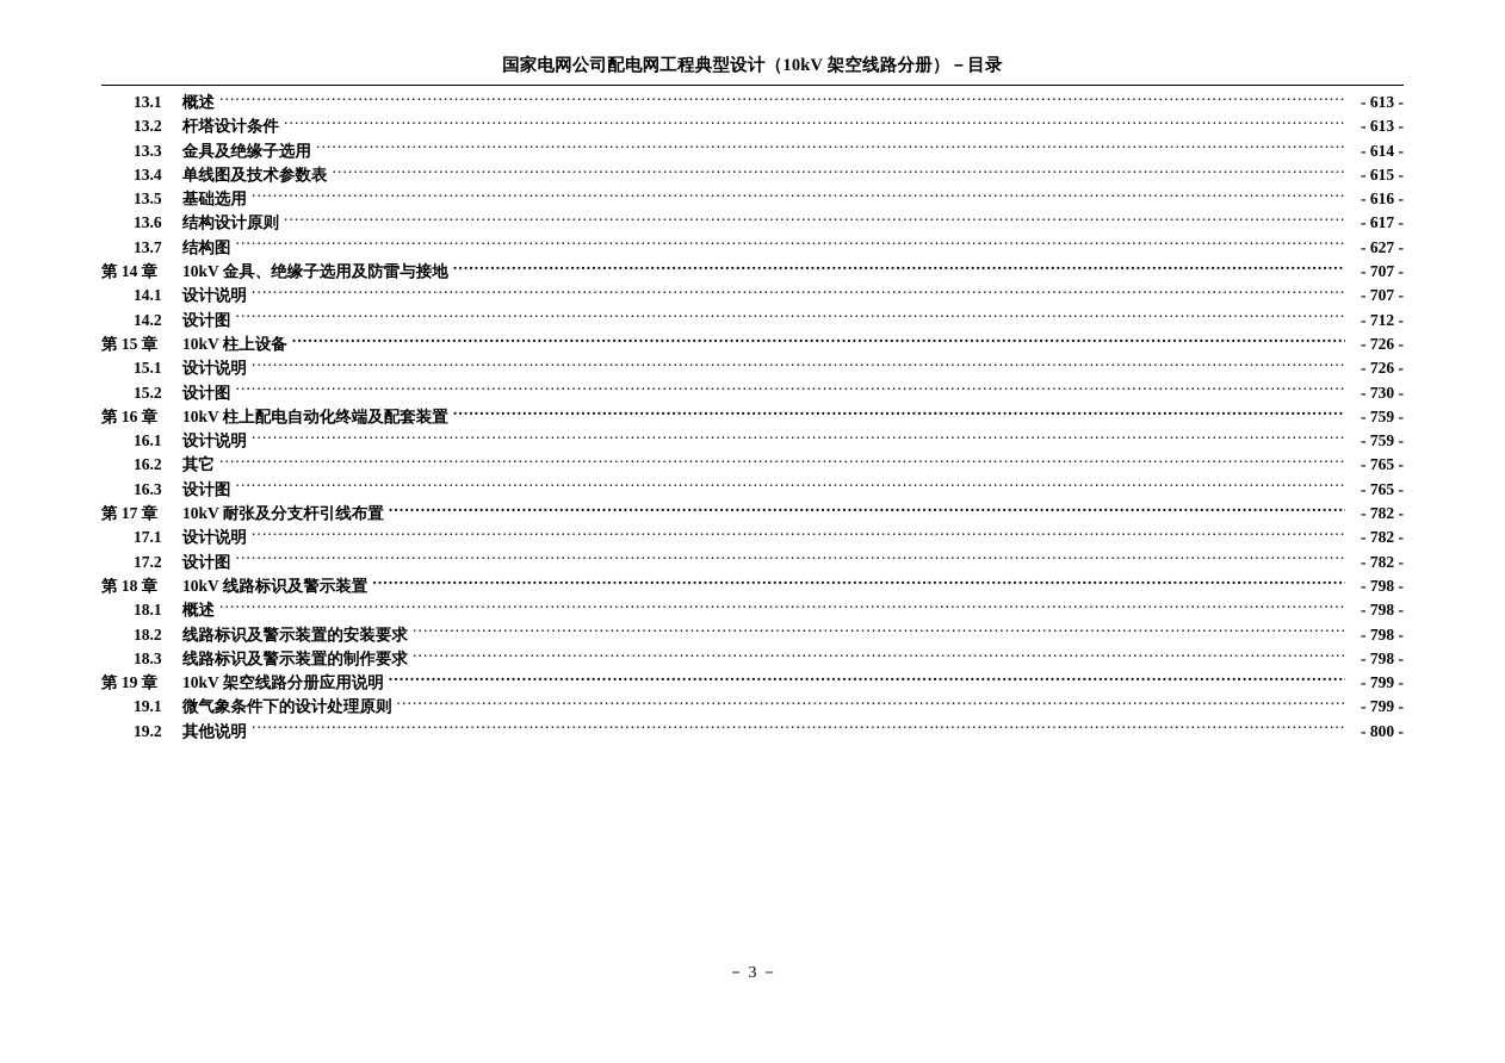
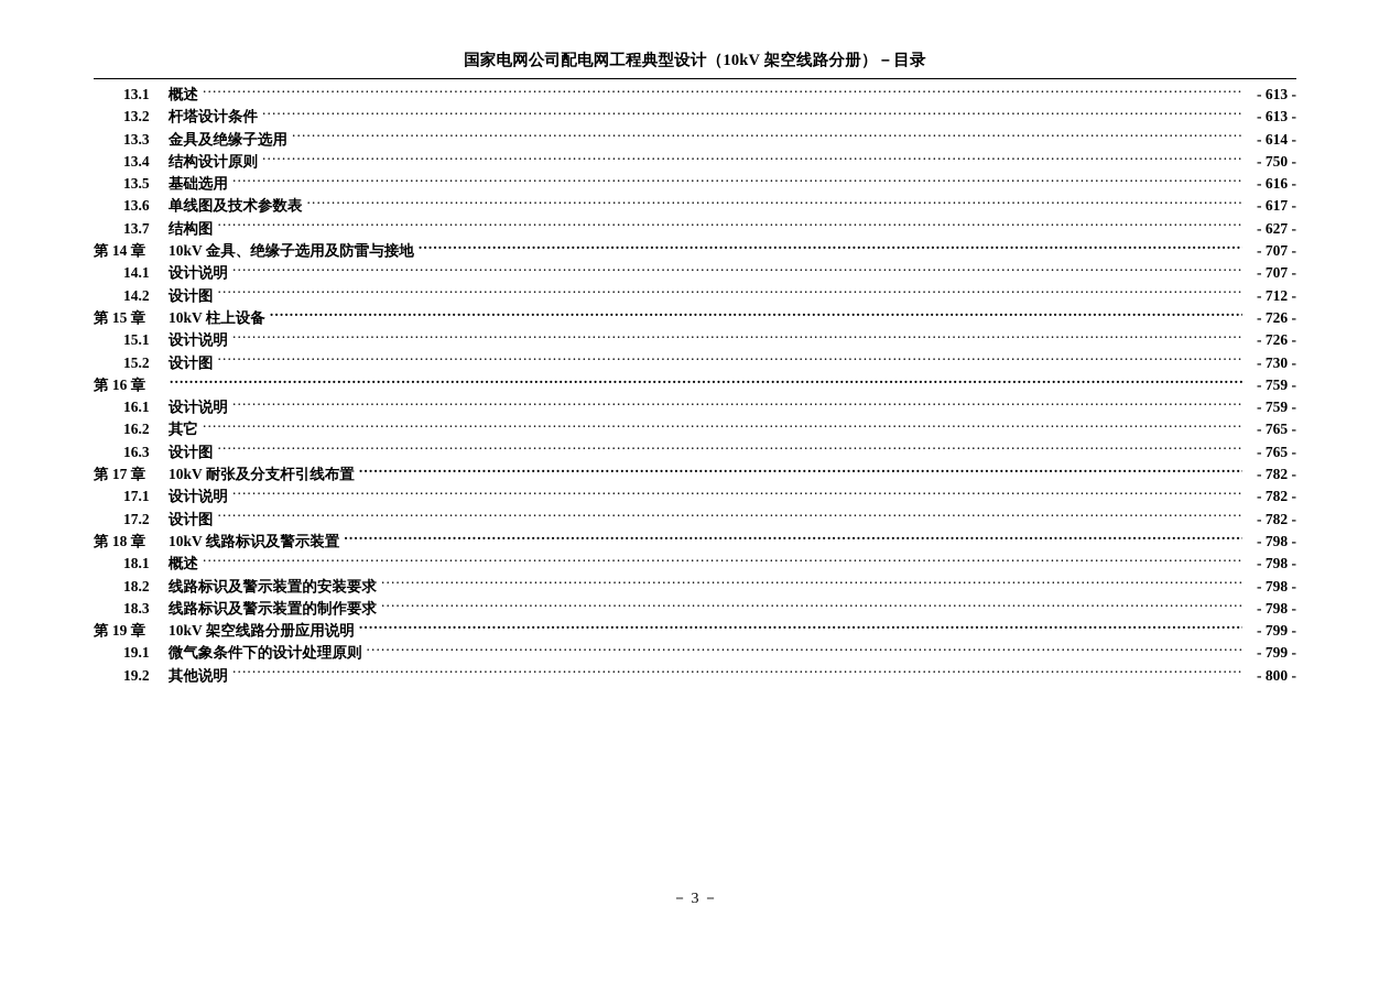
  国家电网公司配电网工程典型设计（10kV 架空线路分册）－目录
  13.1
  概述
  - 613 -
  13.2
  杆塔设计条件
  - 613 -
  13.3
  金具及绝缘子选用
  - 614 -
  13.4
- 单线图及技术参数表
+ 结构设计原则
- - 615 -
+ - 750 -
  13.5
  基础选用
  - 616 -
  13.6
- 结构设计原则
+ 单线图及技术参数表
  - 617 -
  13.7
  结构图
  - 627 -
  第 14 章
  10kV 金具、绝缘子选用及防雷与接地
  - 707 -
  14.1
  设计说明
  - 707 -
  14.2
  设计图
  - 712 -
  第 15 章
  10kV 柱上设备
  - 726 -
  15.1
  设计说明
  - 726 -
  15.2
  设计图
  - 730 -
  第 16 章
- 10kV 柱上配电自动化终端及配套装置
  - 759 -
  16.1
  设计说明
  - 759 -
  16.2
  其它
  - 765 -
  16.3
  设计图
  - 765 -
  第 17 章
  10kV 耐张及分支杆引线布置
  - 782 -
  17.1
  设计说明
  - 782 -
  17.2
  设计图
  - 782 -
  第 18 章
  10kV 线路标识及警示装置
  - 798 -
  18.1
  概述
  - 798 -
  18.2
  线路标识及警示装置的安装要求
  - 798 -
  18.3
  线路标识及警示装置的制作要求
  - 798 -
  第 19 章
  10kV 架空线路分册应用说明
  - 799 -
  19.1
  微气象条件下的设计处理原则
  - 799 -
  19.2
  其他说明
  - 800 -
  － 3 －
